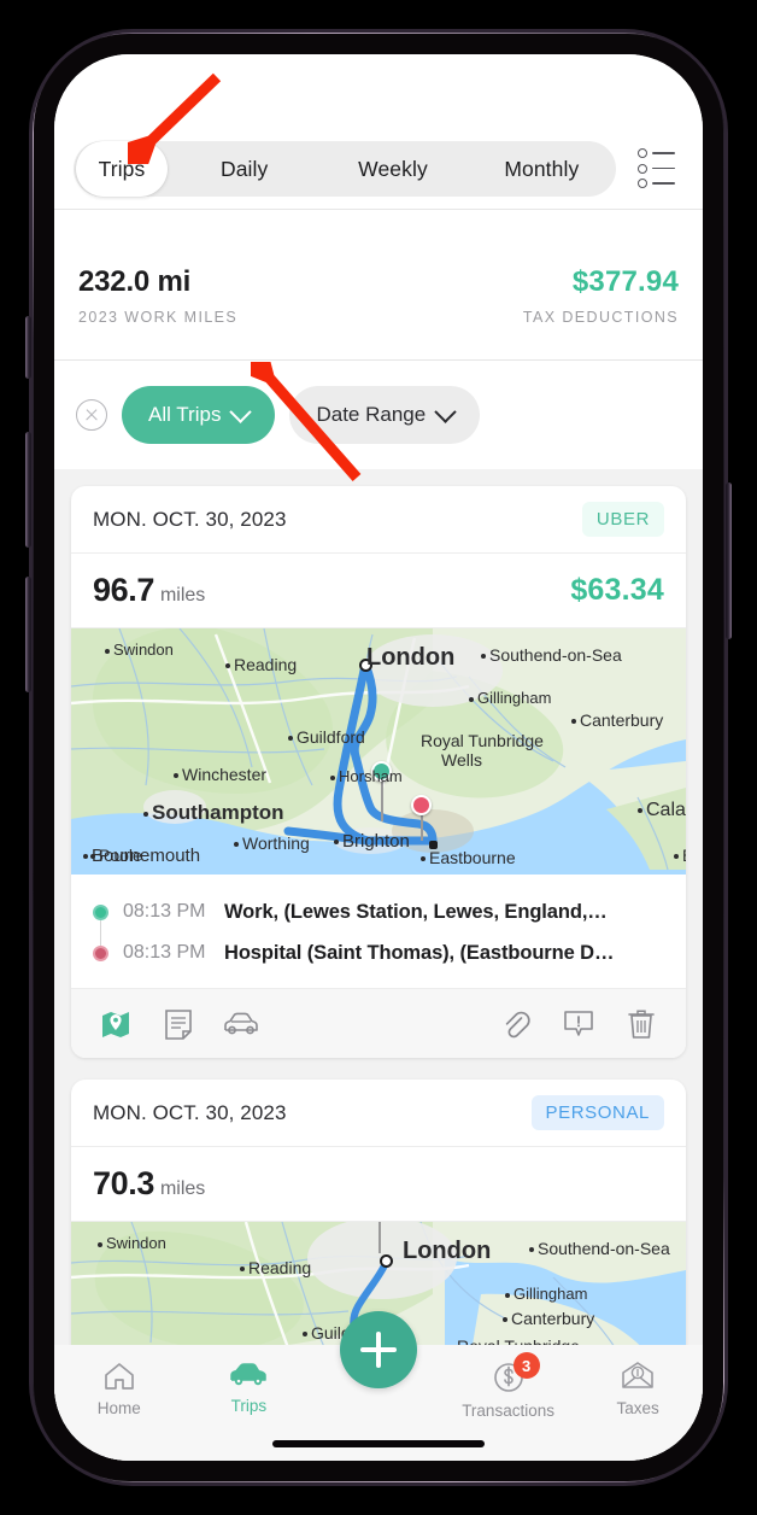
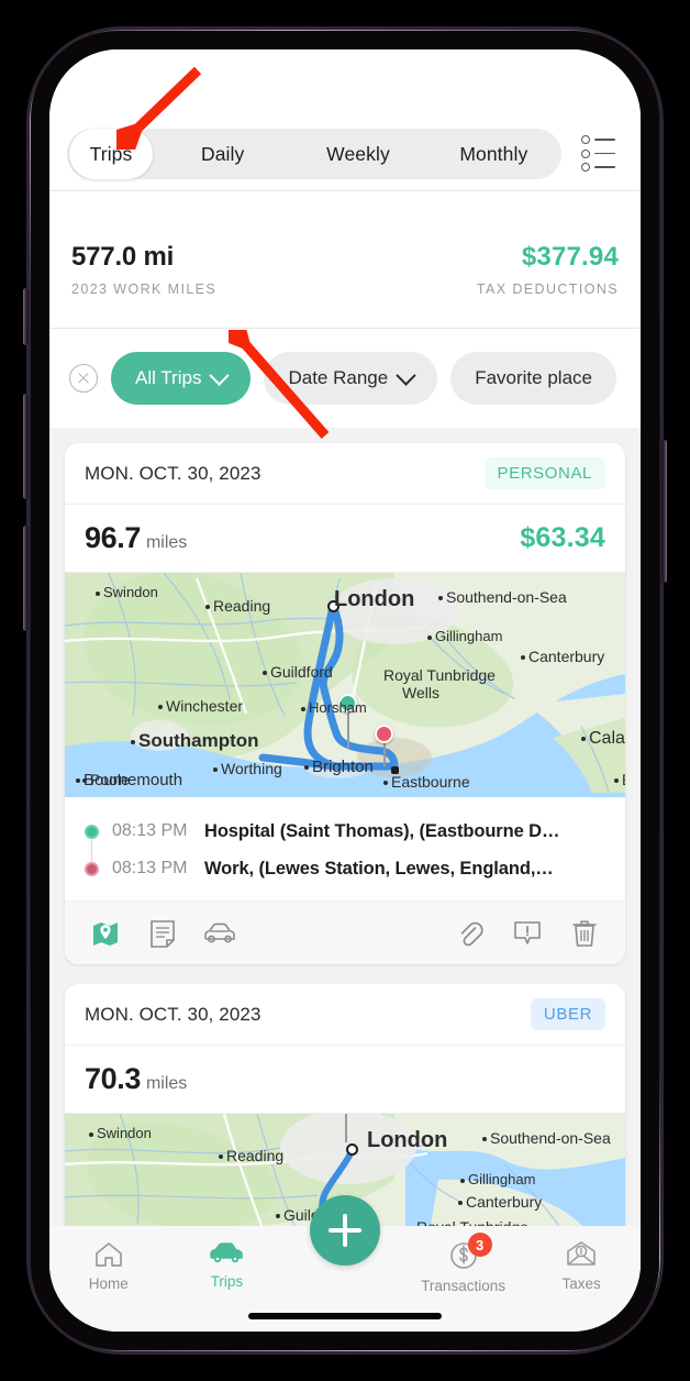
  Trips
  Daily
  Weekly
  Monthly
- 232.0 mi
+ 577.0 mi
  2023 WORK MILES
  $377.94
  TAX DEDUCTIONS
  All Trips
  Date Range
+ Favorite place
  MON. OCT. 30, 2023
- UBER
+ PERSONAL
  96.7 miles
  $63.34
  Swindon
  Reading
  London
  Southend-on-Sea
  Gillingham
  Guildford
  Canterbury
  Royal Tunbridge
  Wells
  Horsham
  Winchester
  Southampton
  Worthing
  Brighton
  Eastbourne
  Bournemouth
  Poole
  08:13 PM
- Work, (Lewes Station, Lewes, England,…
+ Hospital (Saint Thomas), (Eastbourne D…
  08:13 PM
- Hospital (Saint Thomas), (Eastbourne D…
+ Work, (Lewes Station, Lewes, England,…
  MON. OCT. 30, 2023
- PERSONAL
+ UBER
  70.3 miles
  Swindon
  Reading
  London
  Southend-on-Sea
  Gillingham
  Canterbury
  Home
  Trips
  3
  Transactions
  Taxes
